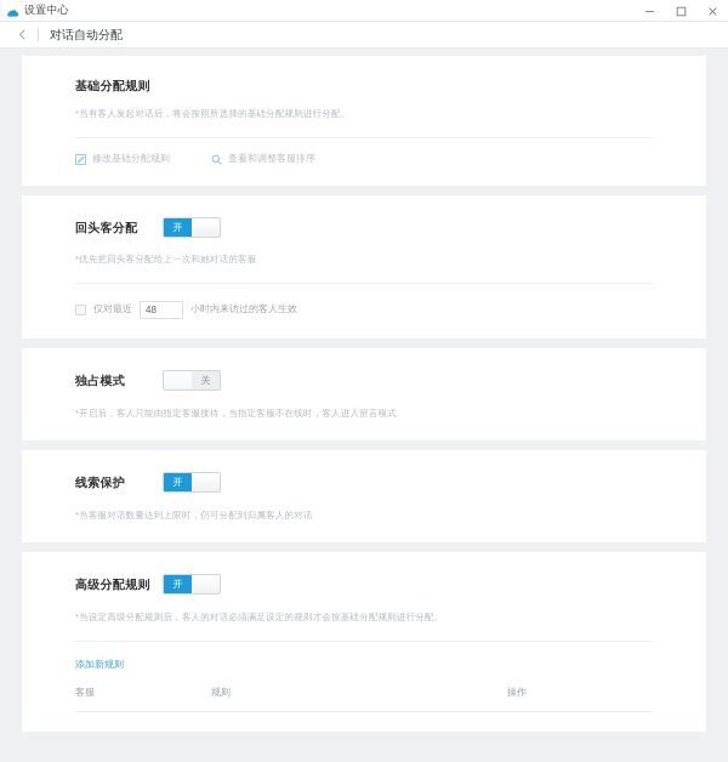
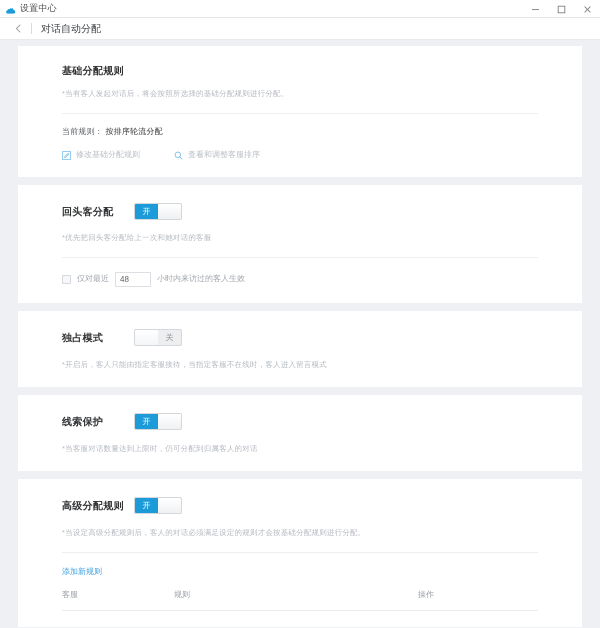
  设置中心
  对话自动分配
  基础分配规则
  *当有客人发起对话后，将会按照所选择的基础分配规则进行分配。
+ 当前规则： 按排序轮流分配
  修改基础分配规则
  查看和调整客服排序
  回头客分配
  开
  *优先把回头客分配给上一次和她对话的客服
  仅对最近
  48
  小时内来访过的客人生效
  独占模式
  关
  *开启后，客人只能由指定客服接待，当指定客服不在线时，客人进入留言模式
  线索保护
  开
  *当客服对话数量达到上限时，仍可分配到归属客人的对话
  高级分配规则
  开
  *当设定高级分配规则后，客人的对话必须满足设定的规则才会按基础分配规则进行分配。
  添加新规则
  客服	规则	操作
